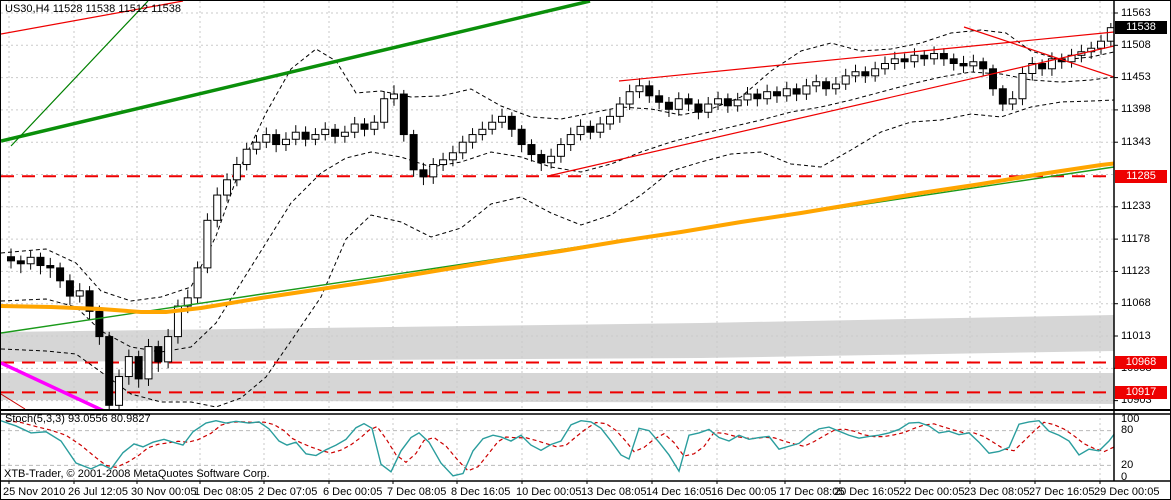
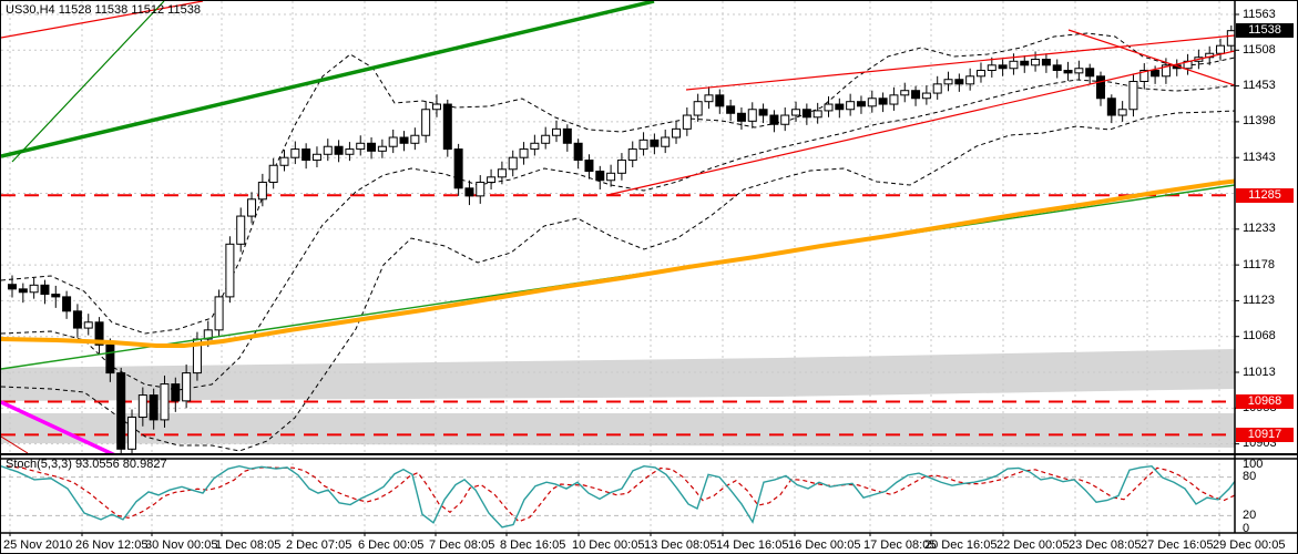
  US30,H4 11528 11538 11512 11538
  Stoch(5,3,3) 93.0556 80.9827
- XTB-Trader, © 2001-2008 MetaQuotes Software Corp.
  11563
  11508
  11453
  11398
  11343
  11233
  11178
  11123
  11068
  11013
  10903
  100
  80
  20
  0
  25 Nov 2010
- 26 Jul 12:05
+ 26 Nov 12:05
  30 Nov 00:05
  1 Dec 08:05
  2 Dec 07:05
  6 Dec 00:05
  7 Dec 08:05
  8 Dec 16:05
  10 Dec 00:05
  13 Dec 08:05
  14 Dec 16:05
  16 Dec 00:05
  17 Dec 08:05
  20 Dec 16:05
  22 Dec 00:05
  23 Dec 08:05
  27 Dec 16:05
  29 Dec 00:05
  11538
  11285
  10968
  10917
